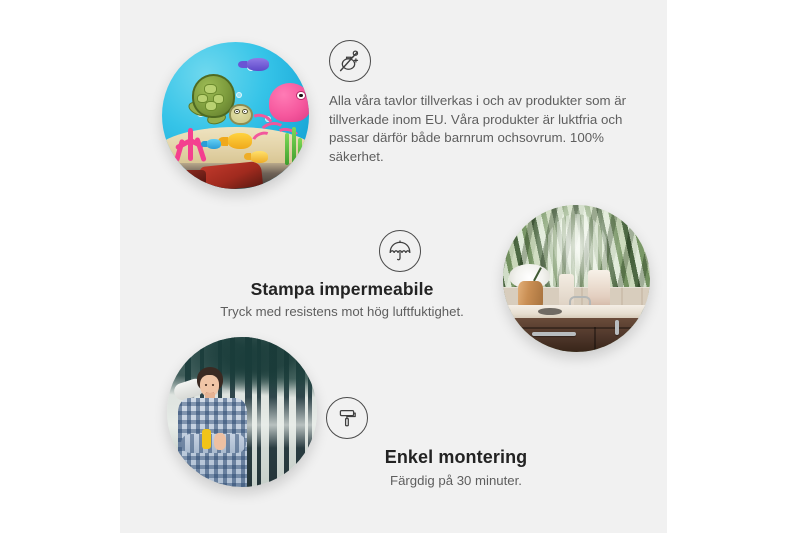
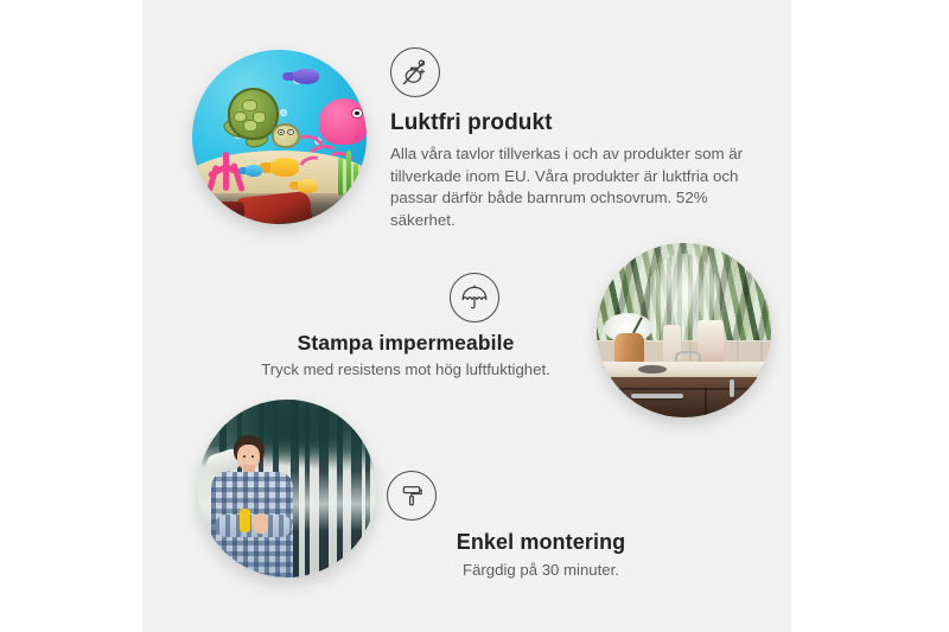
+ Luktfri produkt
- Alla våra tavlor tillverkas i och av produkter som är tillverkade inom EU. Våra produkter är luktfria och passar därför både barnrum ochsovrum. 100% säkerhet.
+ Alla våra tavlor tillverkas i och av produkter som är tillverkade inom EU. Våra produkter är luktfria och passar därför både barnrum ochsovrum. 52% säkerhet.
  Stampa impermeabile
  Tryck med resistens mot hög luftfuktighet.
  Enkel montering
  Färgdig på 30 minuter.
